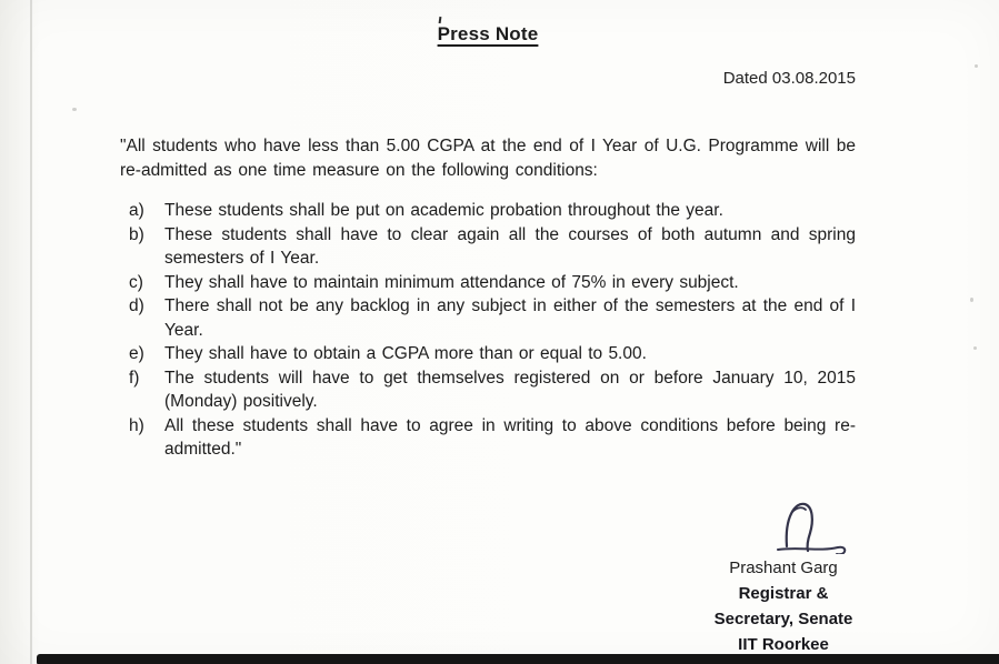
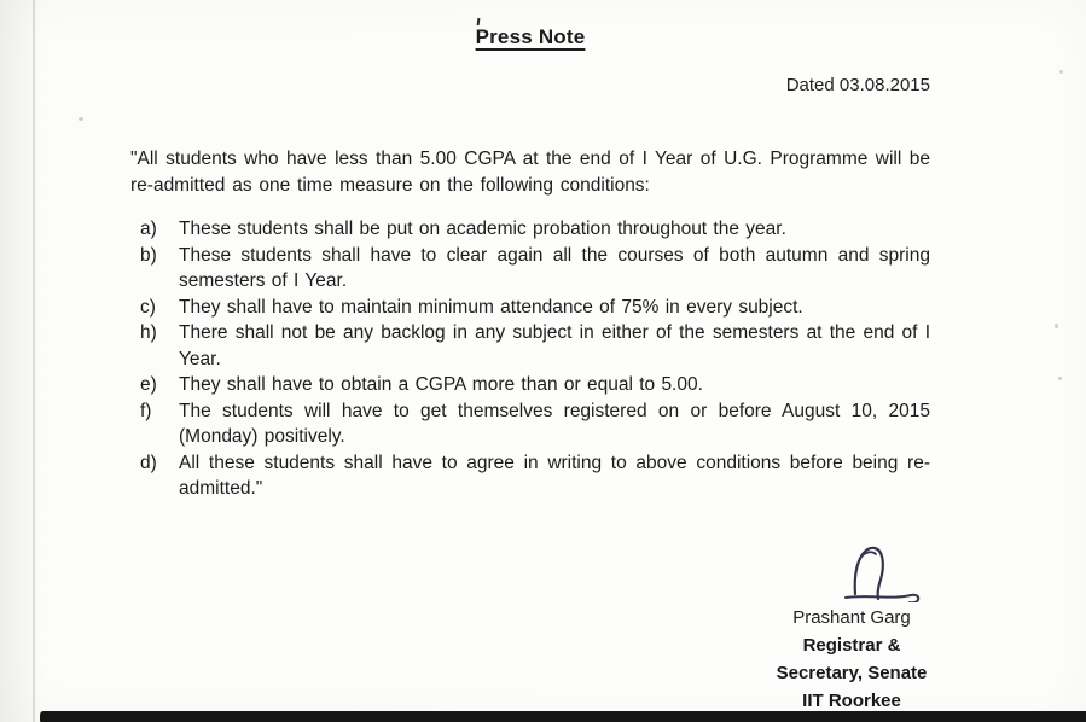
  Press Note
  Dated 03.08.2015
  "All students who have less than 5.00 CGPA at the end of I Year of U.G. Programme will be re-admitted as one time measure on the following conditions:
  a)
  These students shall be put on academic probation throughout the year.
  b)
  These students shall have to clear again all the courses of both autumn and spring semesters of I Year.
  c)
  They shall have to maintain minimum attendance of 75% in every subject.
- d)
+ h)
  There shall not be any backlog in any subject in either of the semesters at the end of I Year.
  e)
  They shall have to obtain a CGPA more than or equal to 5.00.
  f)
- The students will have to get themselves registered on or before January 10, 2015 (Monday) positively.
+ The students will have to get themselves registered on or before August 10, 2015 (Monday) positively.
- h)
+ d)
  All these students shall have to agree in writing to above conditions before being re-admitted."
  Prashant Garg
  Registrar &
  Secretary, Senate
  IIT Roorkee
